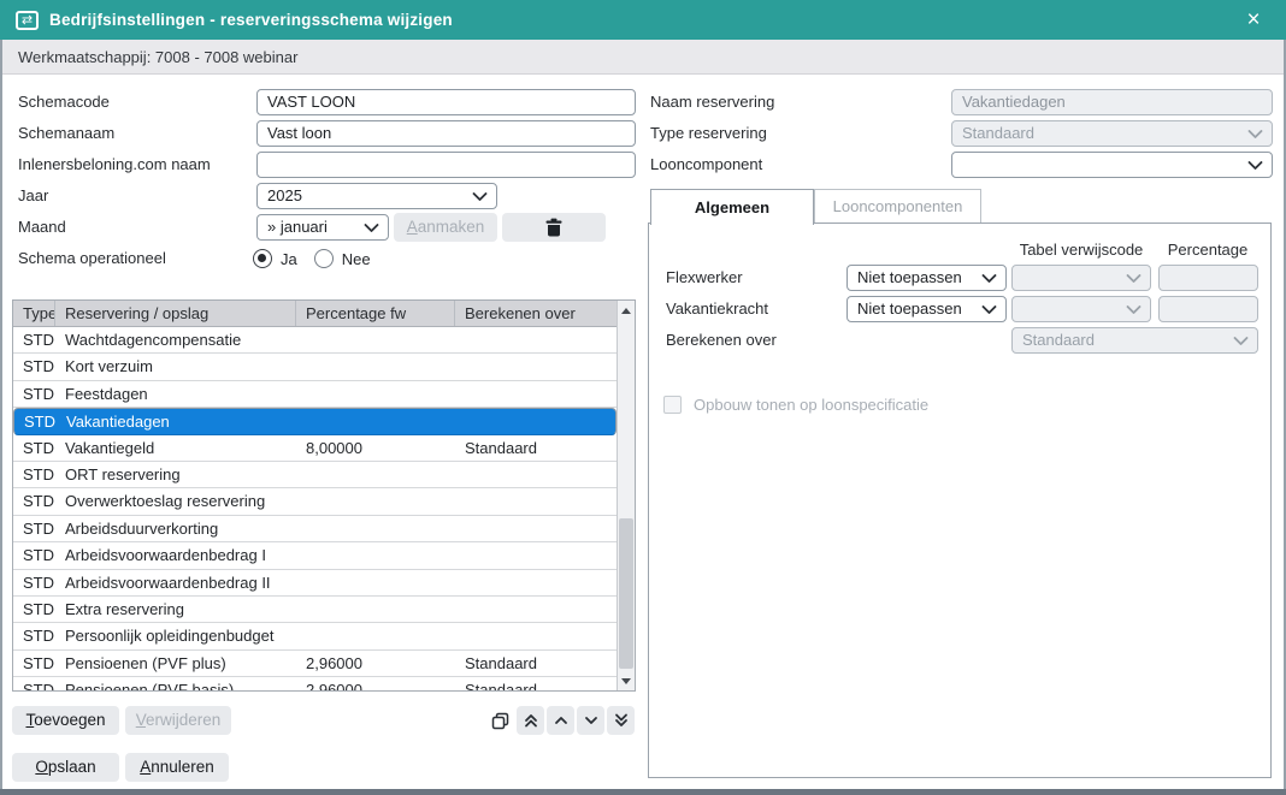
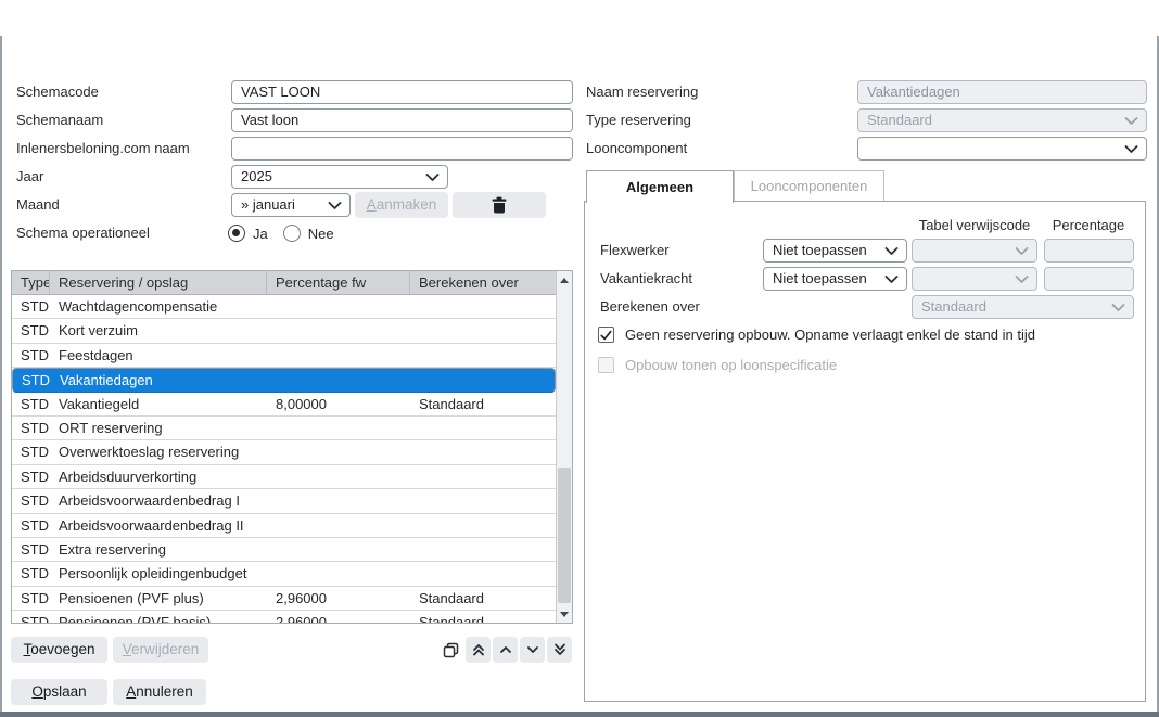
- ⇄
- Bedrijfsinstellingen - reserveringsschema wijzigen
- ×
- Werkmaatschappij: 7008 - 7008 webinar
  Schemacode
  VAST LOON
  Schemanaam
  Vast loon
  Inlenersbeloning.com naam
  Jaar
  2025
  Maand
  » januari
  Aanmaken
  Schema operationeel
  Ja
  Nee
  Type
  Reservering / opslag
  Percentage fw
  Berekenen over
  STD
  Wachtdagencompensatie
  STD
  Kort verzuim
  STD
  Feestdagen
  STD
  Vakantiedagen
  STD
  Vakantiegeld
  8,00000
  Standaard
  STD
  ORT reservering
  STD
  Overwerktoeslag reservering
  STD
  Arbeidsduurverkorting
  STD
  Arbeidsvoorwaardenbedrag I
  STD
  Arbeidsvoorwaardenbedrag II
  STD
  Extra reservering
  STD
  Persoonlijk opleidingenbudget
  STD
  Pensioenen (PVF plus)
  2,96000
  Standaard
  STD
  Pensioenen (PVF basis)
  2,96000
  Standaard
  Toevoegen
  Verwijderen
  Opslaan
  Annuleren
  Naam reservering
  Vakantiedagen
  Type reservering
  Standaard
  Looncomponent
  Algemeen
  Looncomponenten
  Tabel verwijscode
  Percentage
  Flexwerker
  Niet toepassen
  Vakantiekracht
  Niet toepassen
  Berekenen over
  Standaard
+ Geen reservering opbouw. Opname verlaagt enkel de stand in tijd
  Opbouw tonen op loonspecificatie
